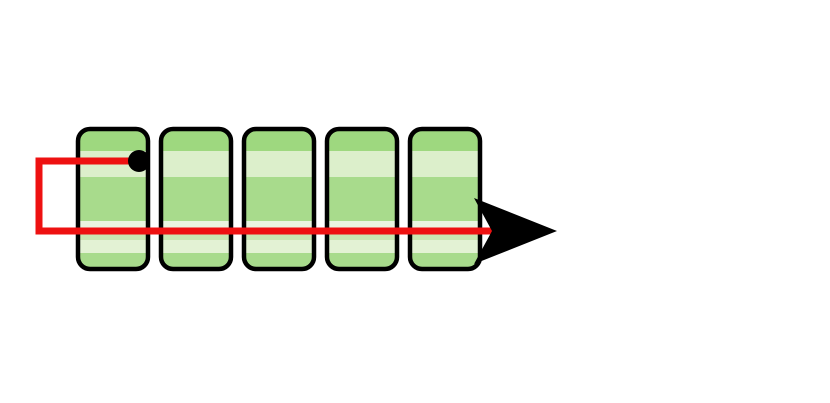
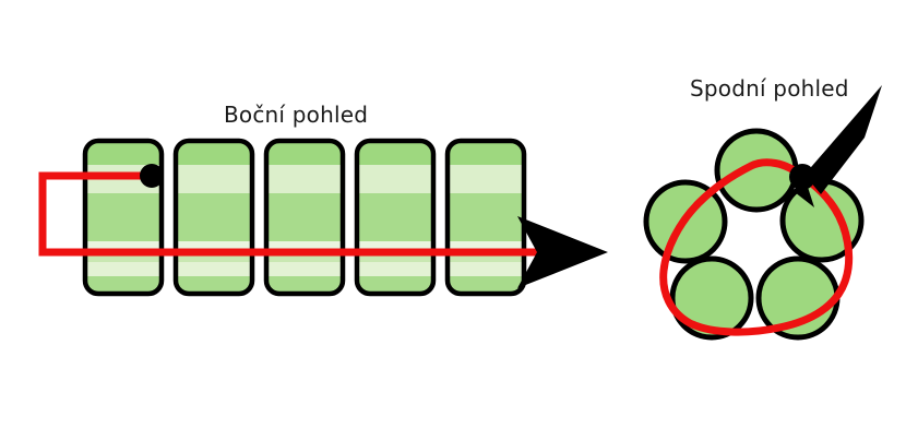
+ Boční pohled
+ Spodní pohled
